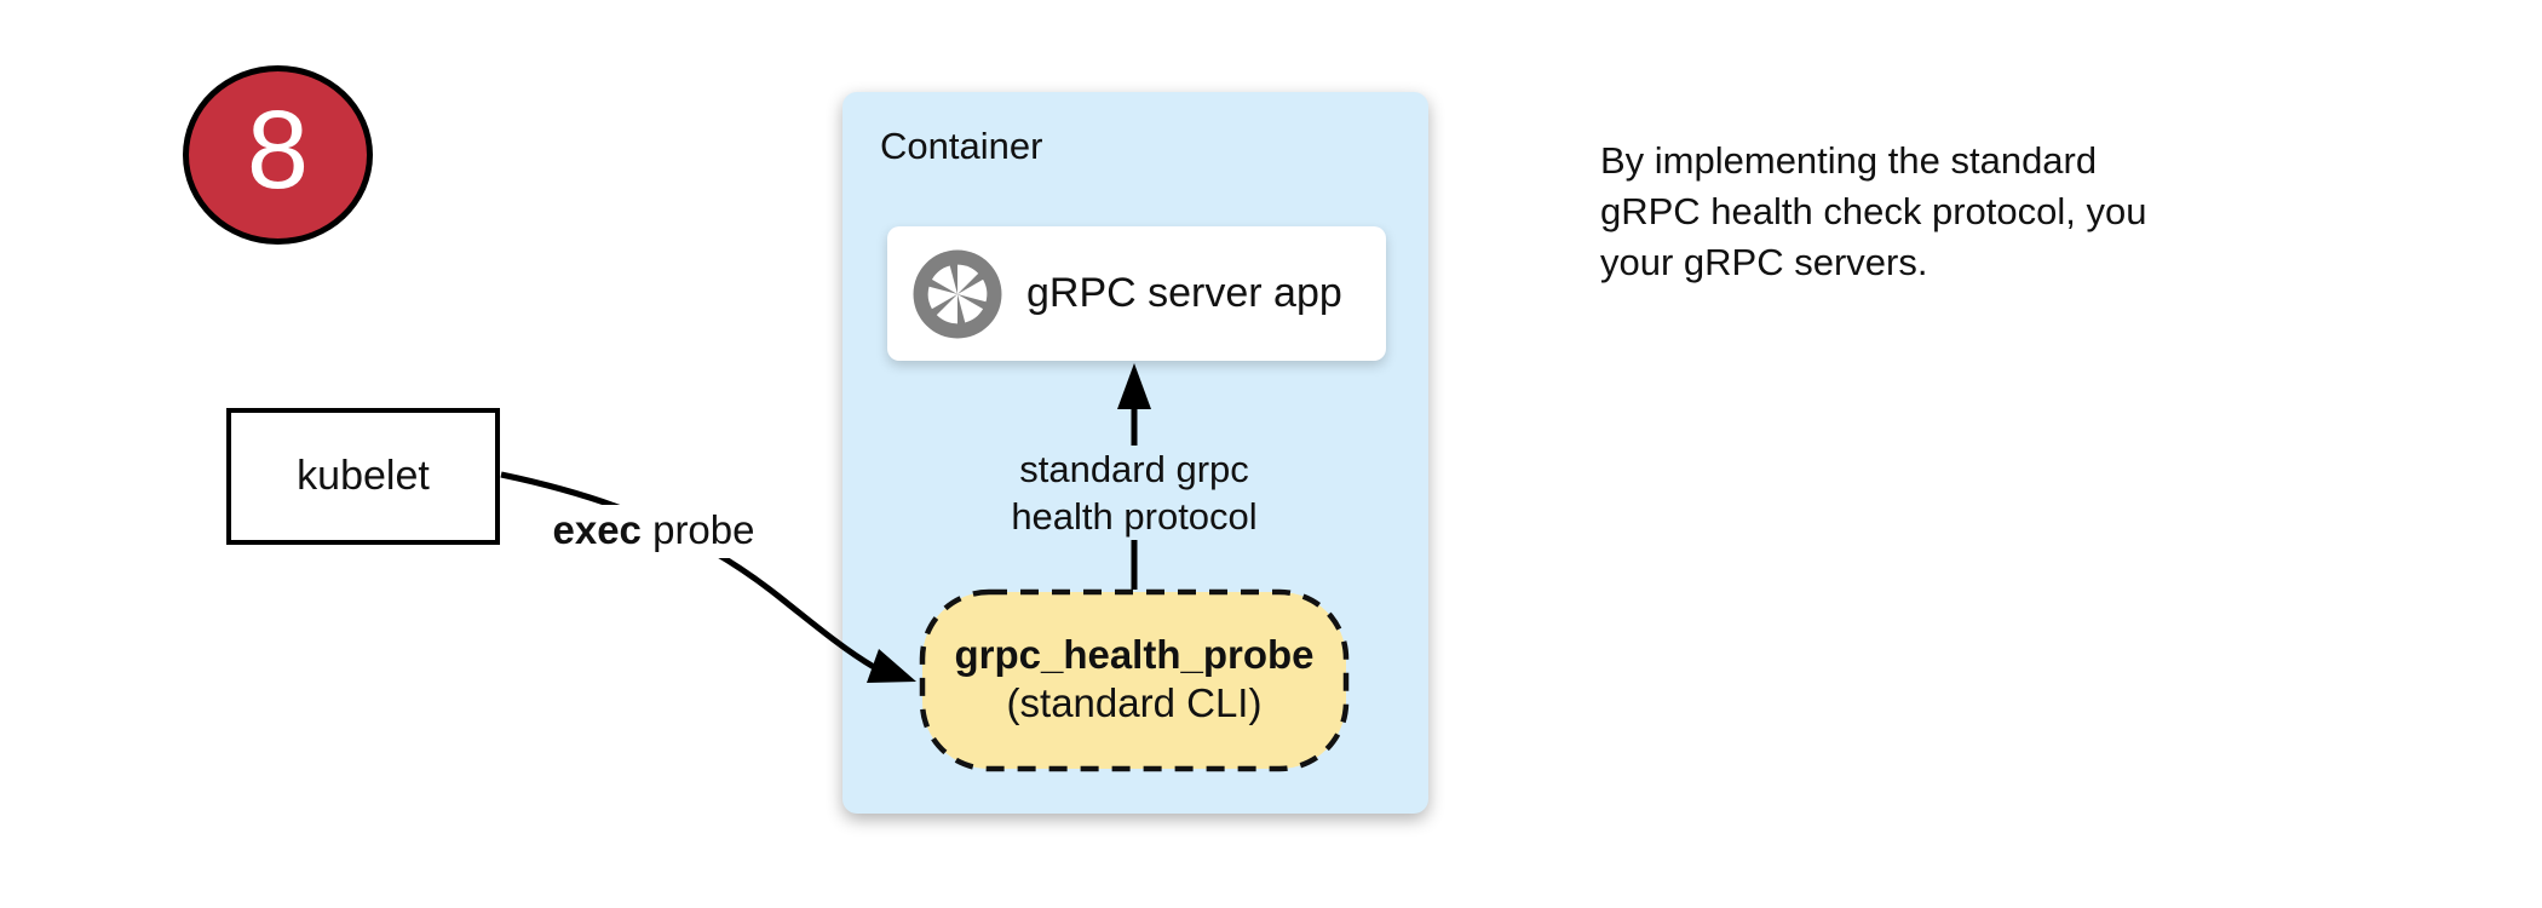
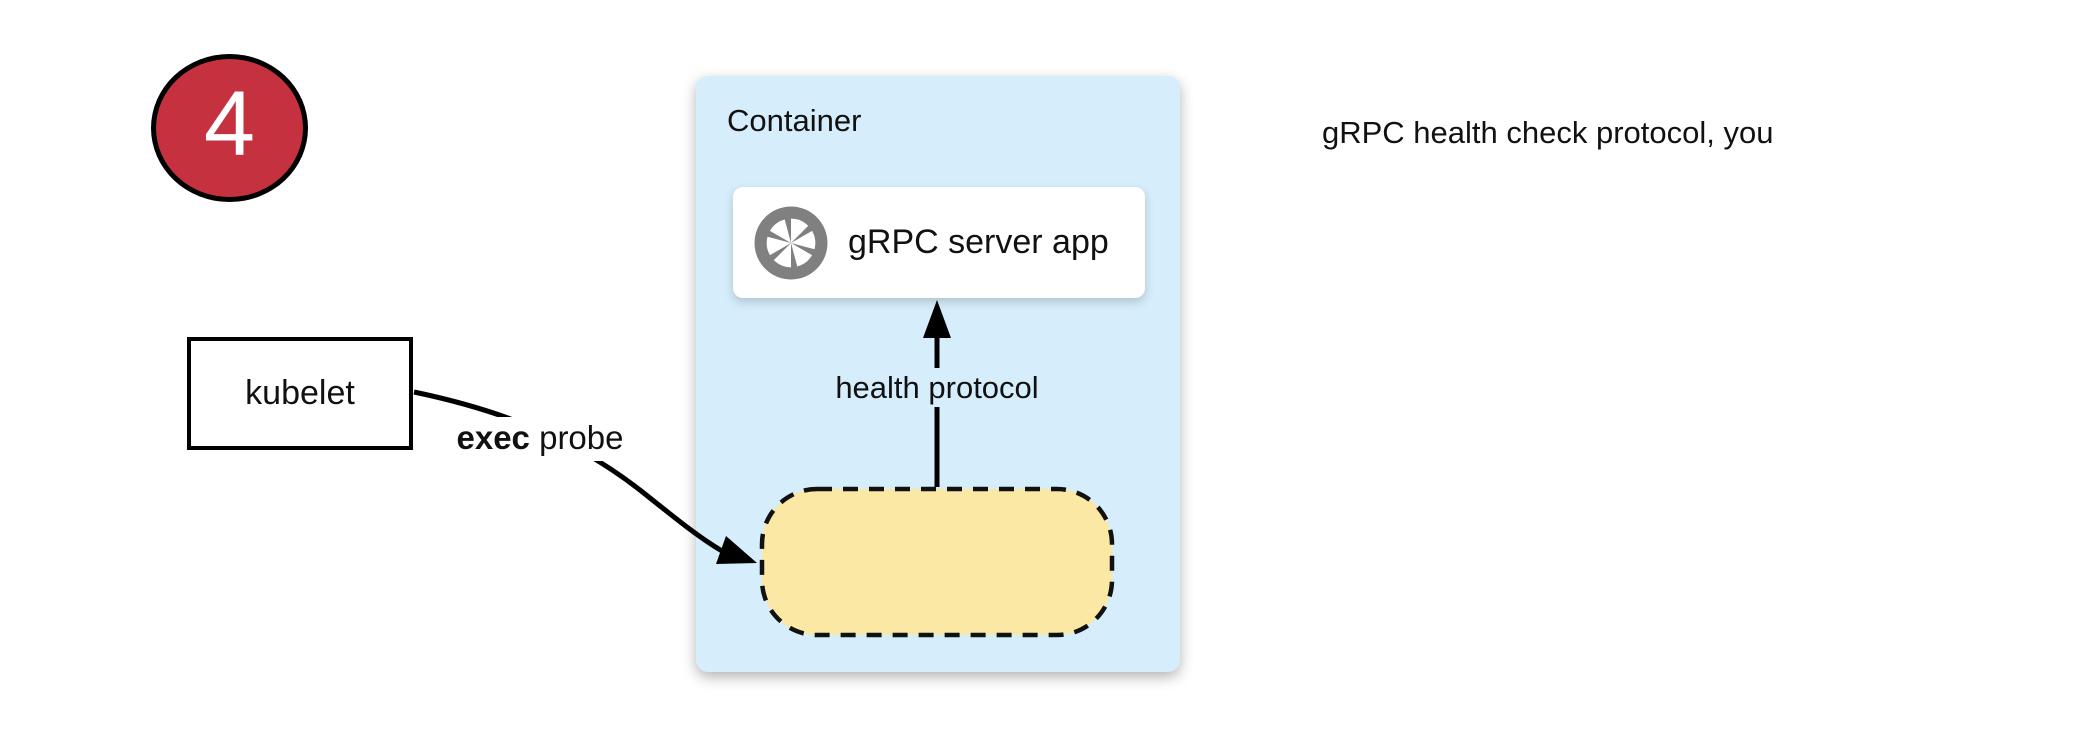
- 8
+ 4
  kubelet
  Container
  gRPC server app
- grpc_health_probe
- (standard CLI)
- standard grpc
  health protocol
  exec probe
- By implementing the standard
  gRPC health check protocol, you
- your gRPC servers.
